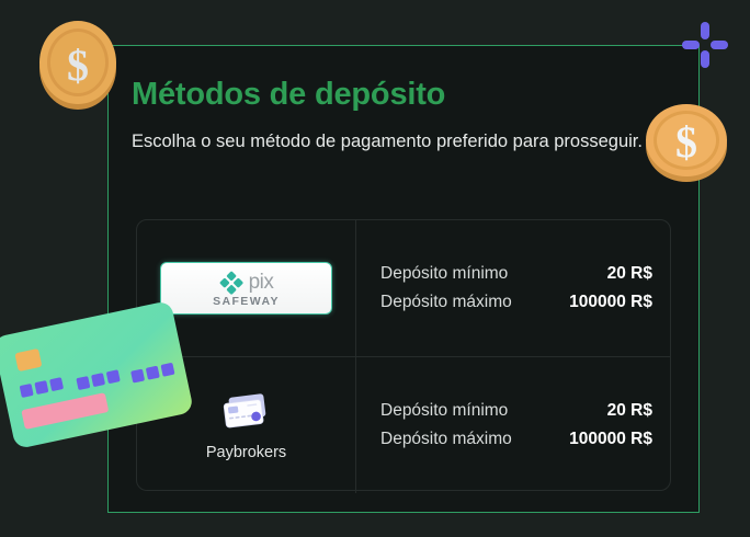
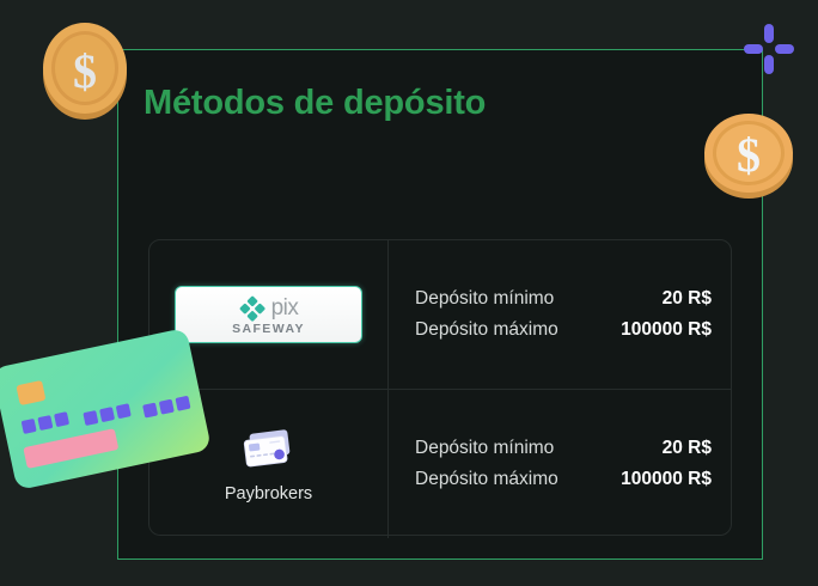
  Métodos de depósito
- Escolha o seu método de pagamento preferido para prosseguir.
  pix
  SAFEWAY
  Depósito mínimo
  20 R$
  Depósito máximo
  100000 R$
  Paybrokers
  Depósito mínimo
  20 R$
  Depósito máximo
  100000 R$
  $
  $
